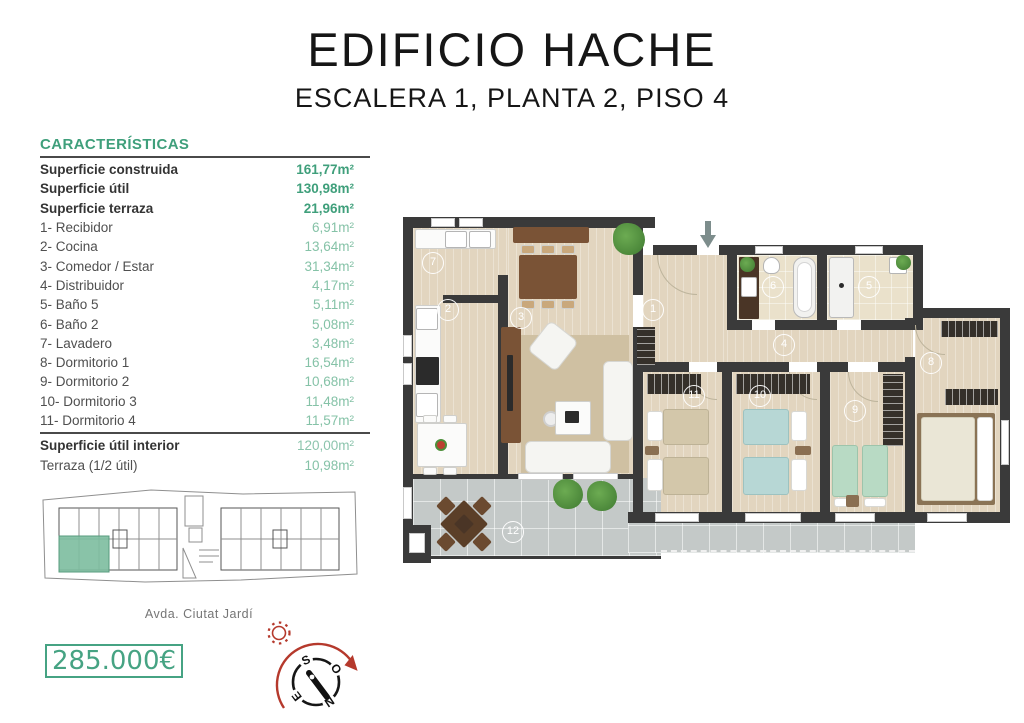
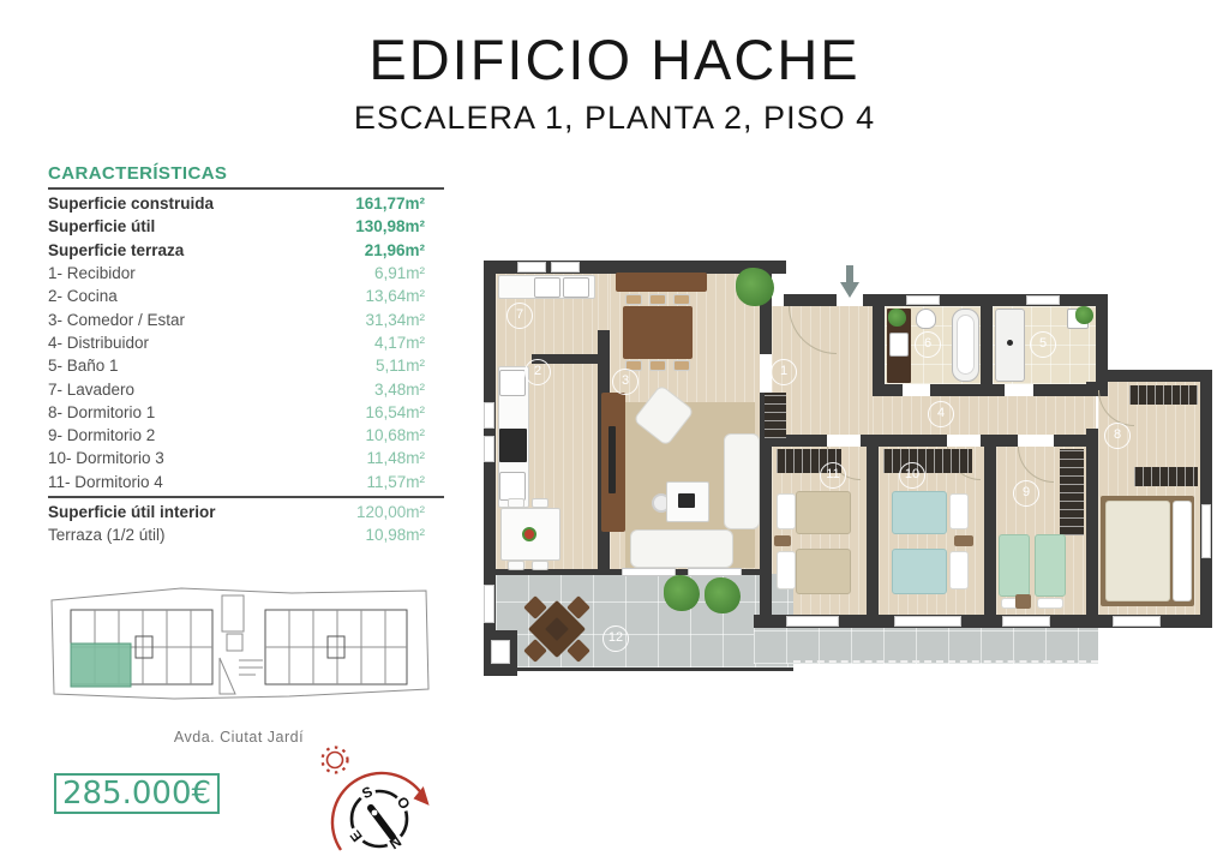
  EDIFICIO HACHE
  ESCALERA 1, PLANTA 2, PISO 4
  CARACTERÍSTICAS
  Superficie construida
  161,77m²
  Superficie útil
  130,98m²
  Superficie terraza
  21,96m²
  1- Recibidor
  6,91m²
  2- Cocina
  13,64m²
  3- Comedor / Estar
  31,34m²
  4- Distribuidor
  4,17m²
- 5- Baño 5
+ 5- Baño 1
  5,11m²
- 6- Baño 2
- 5,08m²
  7- Lavadero
  3,48m²
  8- Dormitorio 1
  16,54m²
  9- Dormitorio 2
  10,68m²
  10- Dormitorio 3
  11,48m²
  11- Dormitorio 4
  11,57m²
  Superficie útil interior
  120,00m²
  Terraza (1/2 útil)
  10,98m²
  1
  2
  3
  4
  5
  6
  7
  8
  9
  10
  11
  12
  Avda. Ciutat Jardí
  285.000€
